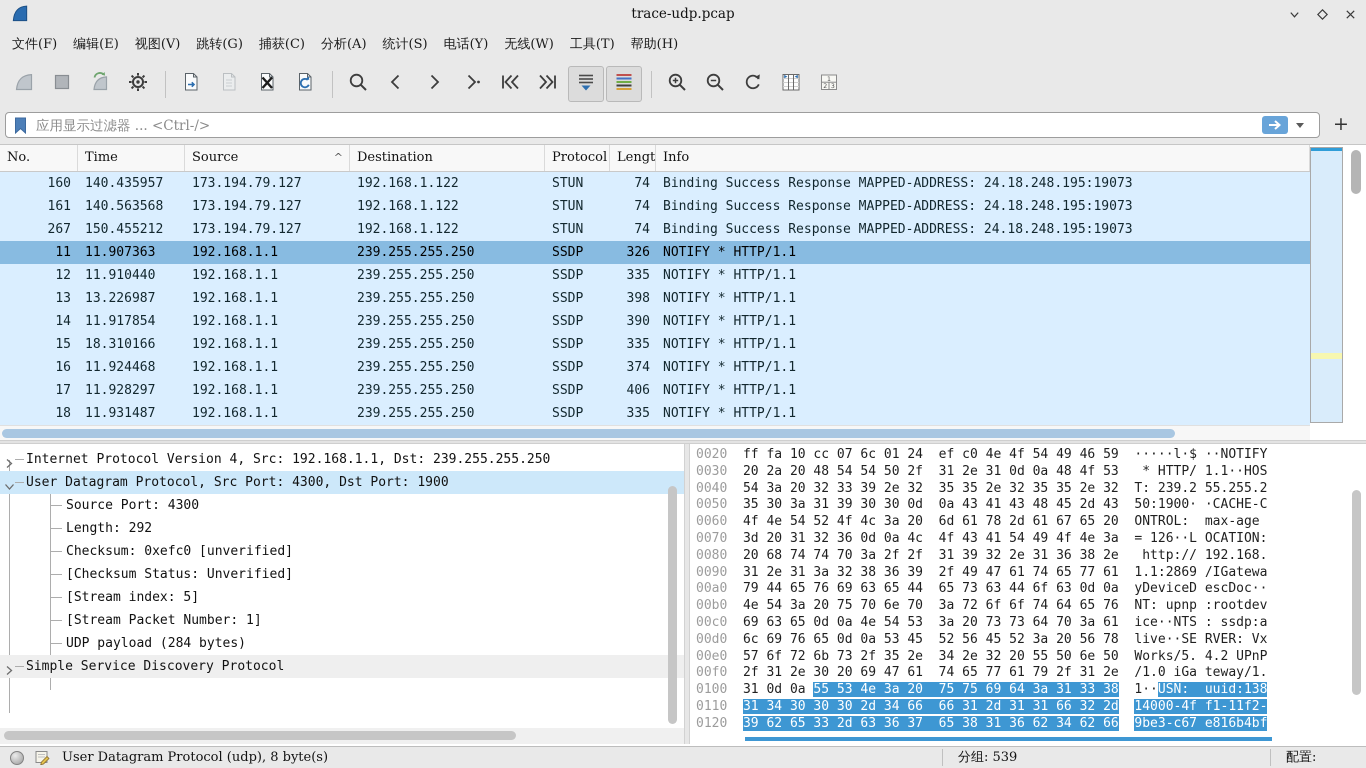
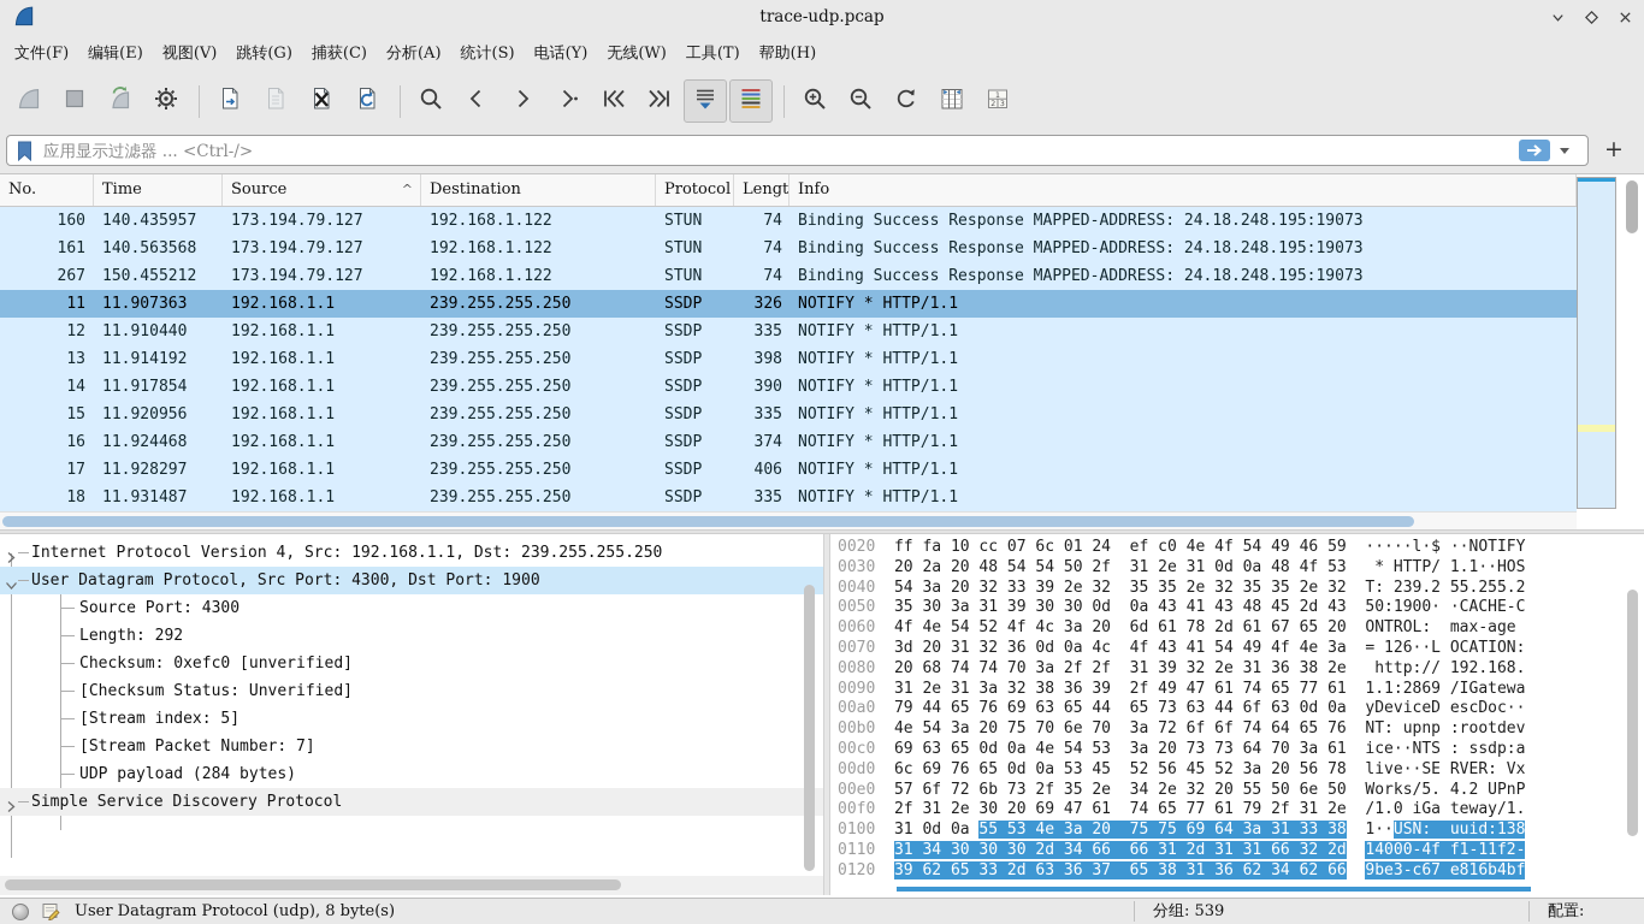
  trace-udp.pcap
  文件(F)
  编辑(E)
  视图(V)
  跳转(G)
  捕获(C)
  分析(A)
  统计(S)
  电话(Y)
  无线(W)
  工具(T)
  帮助(H)
  应用显示过滤器 ... <Ctrl-/>
  +
  No.
  Time
  Source
  ^
  Destination
  Protocol
  Lengt
  Info
  160
  140.435957
  173.194.79.127
  192.168.1.122
  STUN
  74
  Binding Success Response MAPPED-ADDRESS: 24.18.248.195:19073
  161
  140.563568
  173.194.79.127
  192.168.1.122
  STUN
  74
  Binding Success Response MAPPED-ADDRESS: 24.18.248.195:19073
  267
  150.455212
  173.194.79.127
  192.168.1.122
  STUN
  74
  Binding Success Response MAPPED-ADDRESS: 24.18.248.195:19073
  11
  11.907363
  192.168.1.1
  239.255.255.250
  SSDP
  326
  NOTIFY * HTTP/1.1
  12
  11.910440
  192.168.1.1
  239.255.255.250
  SSDP
  335
  NOTIFY * HTTP/1.1
  13
- 13.226987
+ 11.914192
  192.168.1.1
  239.255.255.250
  SSDP
  398
  NOTIFY * HTTP/1.1
  14
  11.917854
  192.168.1.1
  239.255.255.250
  SSDP
  390
  NOTIFY * HTTP/1.1
  15
- 18.310166
+ 11.920956
  192.168.1.1
  239.255.255.250
  SSDP
  335
  NOTIFY * HTTP/1.1
  16
  11.924468
  192.168.1.1
  239.255.255.250
  SSDP
  374
  NOTIFY * HTTP/1.1
  17
  11.928297
  192.168.1.1
  239.255.255.250
  SSDP
  406
  NOTIFY * HTTP/1.1
  18
  11.931487
  192.168.1.1
  239.255.255.250
  SSDP
  335
  NOTIFY * HTTP/1.1
  Internet Protocol Version 4, Src: 192.168.1.1, Dst: 239.255.255.250
  User Datagram Protocol, Src Port: 4300, Dst Port: 1900
  Source Port: 4300
  Length: 292
  Checksum: 0xefc0 [unverified]
  [Checksum Status: Unverified]
  [Stream index: 5]
- [Stream Packet Number: 1]
+ [Stream Packet Number: 7]
  UDP payload (284 bytes)
  Simple Service Discovery Protocol
  0020 ff fa 10 cc 07 6c 01 24 ef c0 4e 4f 54 49 46 59 ·····l·$ ··NOTIFY
  0030 20 2a 20 48 54 54 50 2f 31 2e 31 0d 0a 48 4f 53 * HTTP/ 1.1··HOS
  0040 54 3a 20 32 33 39 2e 32 35 35 2e 32 35 35 2e 32 T: 239.2 55.255.2
  0050 35 30 3a 31 39 30 30 0d 0a 43 41 43 48 45 2d 43 50:1900· ·CACHE-C
  0060 4f 4e 54 52 4f 4c 3a 20 6d 61 78 2d 61 67 65 20 ONTROL: max-age
  0070 3d 20 31 32 36 0d 0a 4c 4f 43 41 54 49 4f 4e 3a = 126··L OCATION:
  0080 20 68 74 74 70 3a 2f 2f 31 39 32 2e 31 36 38 2e http:// 192.168.
  0090 31 2e 31 3a 32 38 36 39 2f 49 47 61 74 65 77 61 1.1:2869 /IGatewa
  00a0 79 44 65 76 69 63 65 44 65 73 63 44 6f 63 0d 0a yDeviceD escDoc··
  00b0 4e 54 3a 20 75 70 6e 70 3a 72 6f 6f 74 64 65 76 NT: upnp :rootdev
  00c0 69 63 65 0d 0a 4e 54 53 3a 20 73 73 64 70 3a 61 ice··NTS : ssdp:a
  00d0 6c 69 76 65 0d 0a 53 45 52 56 45 52 3a 20 56 78 live··SE RVER: Vx
  00e0 57 6f 72 6b 73 2f 35 2e 34 2e 32 20 55 50 6e 50 Works/5. 4.2 UPnP
  00f0 2f 31 2e 30 20 69 47 61 74 65 77 61 79 2f 31 2e /1.0 iGa teway/1.
  0100 31 0d 0a 55 53 4e 3a 20 75 75 69 64 3a 31 33 38 1··USN: uuid:138
  0110 31 34 30 30 30 2d 34 66 66 31 2d 31 31 66 32 2d 14000-4f f1-11f2-
  0120 39 62 65 33 2d 63 36 37 65 38 31 36 62 34 62 66 9be3-c67 e816b4bf
  User Datagram Protocol (udp), 8 byte(s)
  分组: 539
